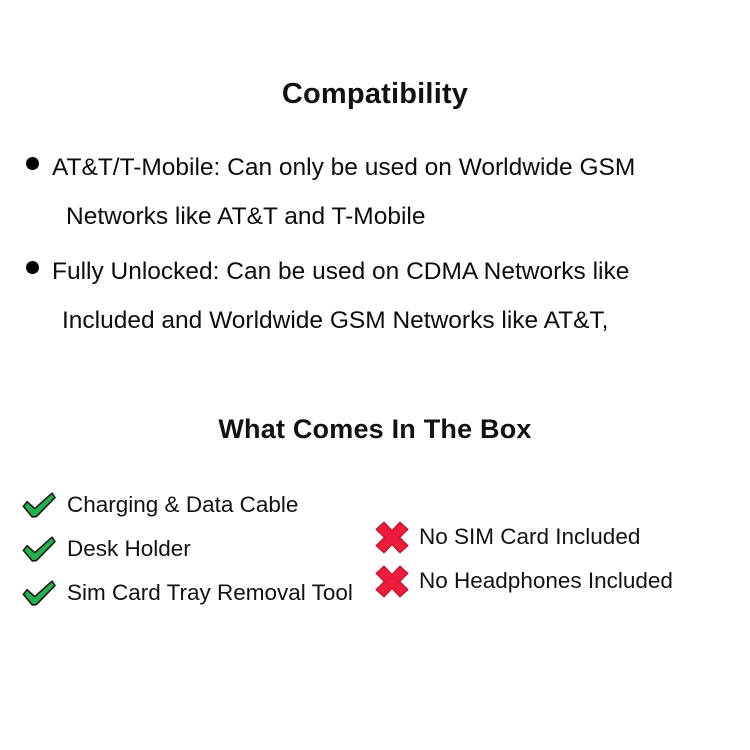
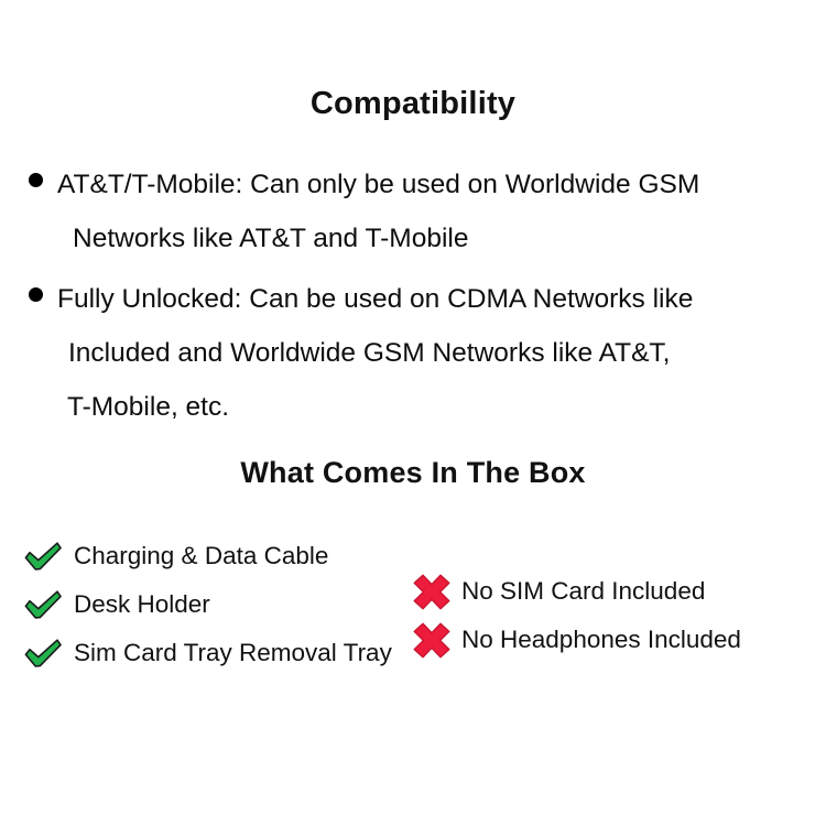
  Compatibility
  AT&T/T-Mobile: Can only be used on Worldwide GSM
  Networks like AT&T and T-Mobile
  Fully Unlocked: Can be used on CDMA Networks like
  Included and Worldwide GSM Networks like AT&T,
+ T-Mobile, etc.
  What Comes In The Box
  Charging & Data Cable
  Desk Holder
- Sim Card Tray Removal Tool
+ Sim Card Tray Removal Tray
  No SIM Card Included
  No Headphones Included
